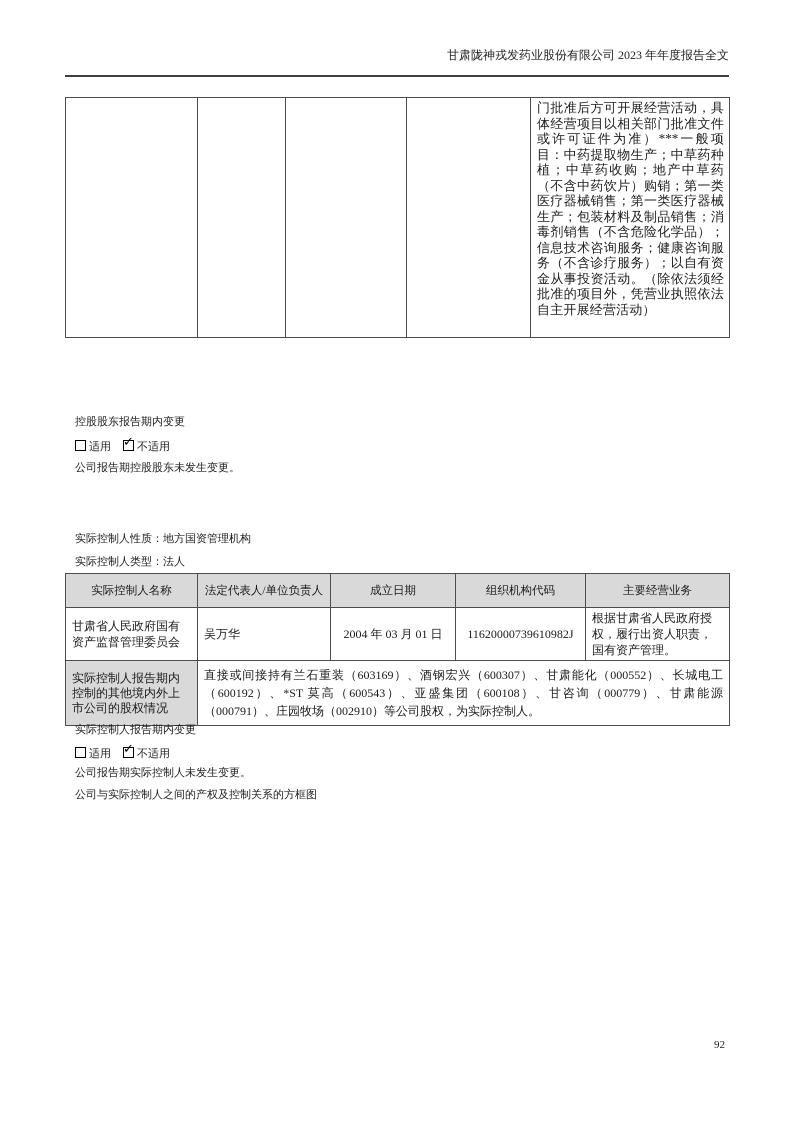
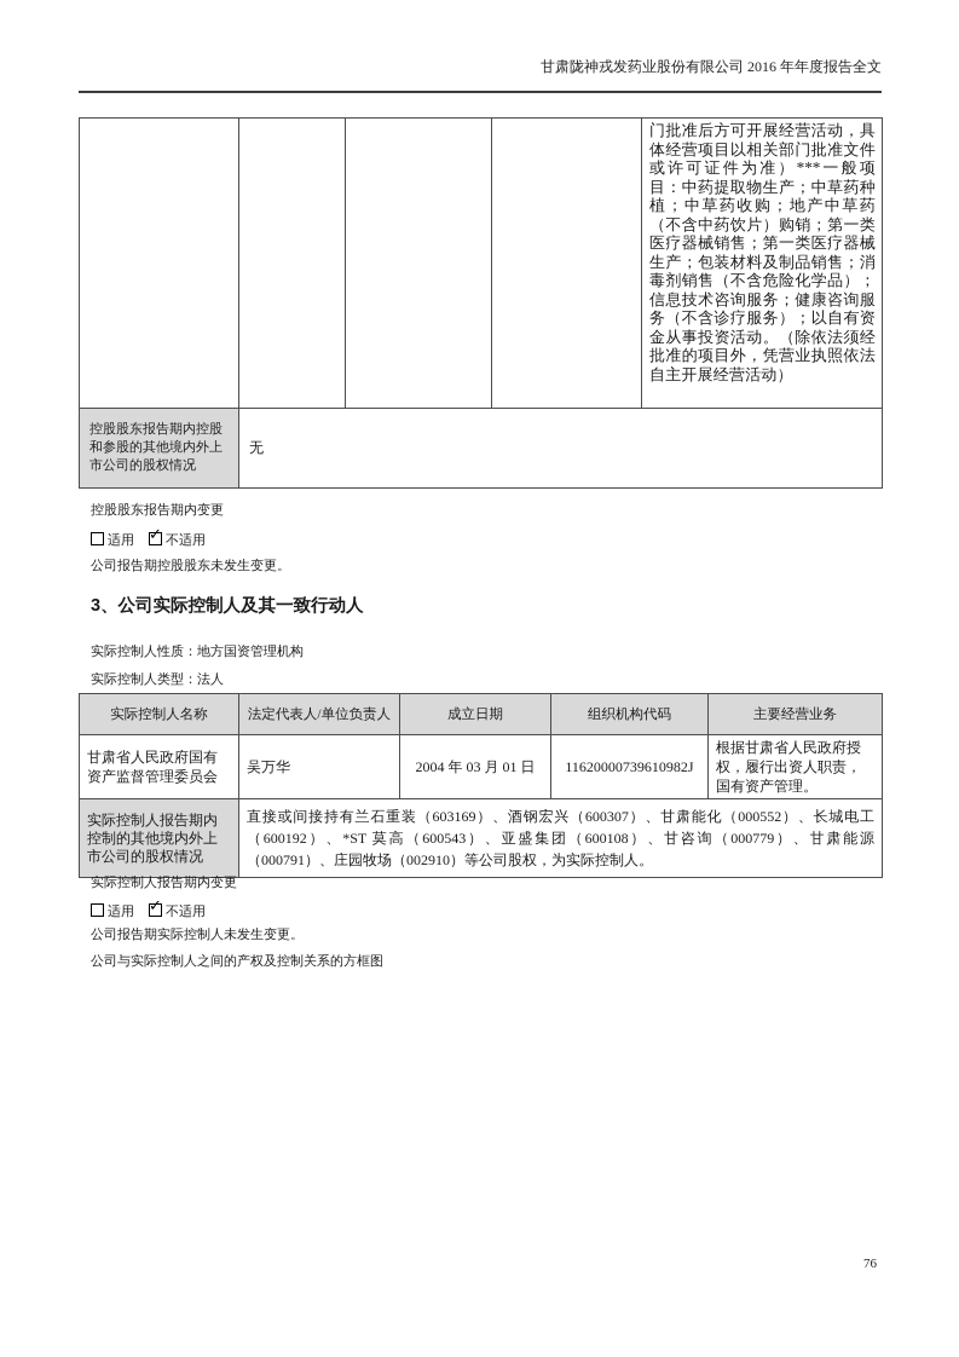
- 甘肃陇神戎发药业股份有限公司 2023 年年度报告全文
+ 甘肃陇神戎发药业股份有限公司 2016 年年度报告全文
  				门批准后方可开展经营活动，具体经营项目以相关部门批准文件或许可证件为准）***一般项目：中药提取物生产；中草药种植；中草药收购；地产中草药（不含中药饮片）购销；第一类医疗器械销售；第一类医疗器械生产；包装材料及制品销售；消毒剂销售（不含危险化学品）；信息技术咨询服务；健康咨询服务（不含诊疗服务）；以自有资金从事投资活动。（除依法须经批准的项目外，凭营业执照依法自主开展经营活动）
+ 控股股东报告期内控股和参股的其他境内外上市公司的股权情况	无
  控股股东报告期内变更
  适用 不适用
  公司报告期控股股东未发生变更。
+ 3、公司实际控制人及其一致行动人
  实际控制人性质：地方国资管理机构
  实际控制人类型：法人
  实际控制人名称	法定代表人/单位负责人	成立日期	组织机构代码	主要经营业务
  甘肃省人民政府国有资产监督管理委员会	吴万华	2004 年 03 月 01 日	11620000739610982J	根据甘肃省人民政府授权，履行出资人职责，国有资产管理。
  实际控制人报告期内控制的其他境内外上市公司的股权情况	直接或间接持有兰石重装（603169）、酒钢宏兴（600307）、甘肃能化（000552）、长城电工（600192）、*ST 莫高（600543）、亚盛集团（600108）、甘咨询（000779）、甘肃能源（000791）、庄园牧场（002910）等公司股权，为实际控制人。
  实际控制人报告期内变更
  适用 不适用
  公司报告期实际控制人未发生变更。
  公司与实际控制人之间的产权及控制关系的方框图
- 92
+ 76
